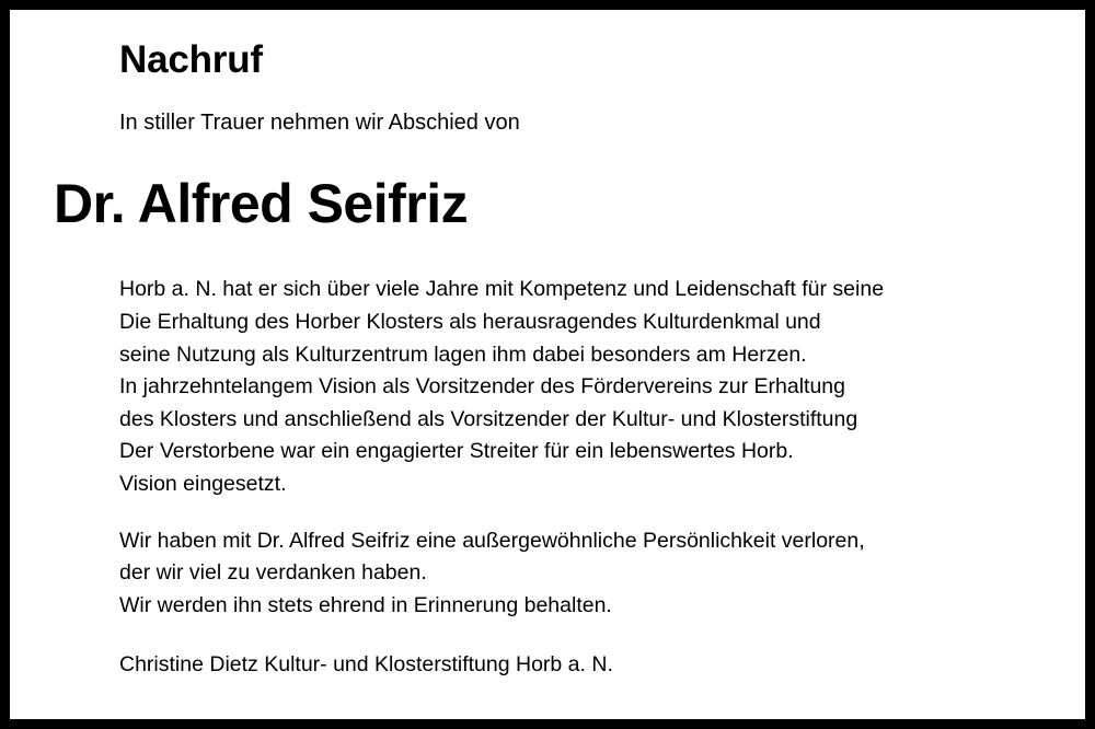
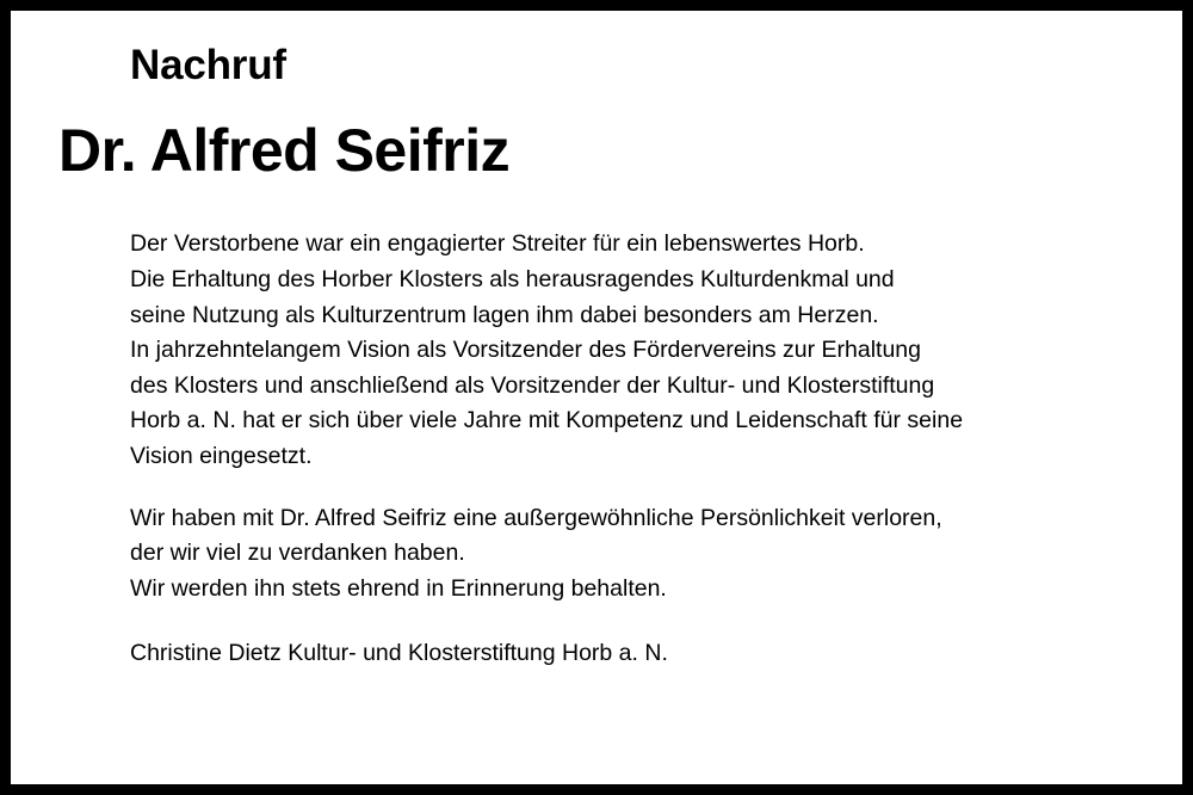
  Nachruf
- In stiller Trauer nehmen wir Abschied von
  Dr. Alfred Seifriz
- Horb a. N. hat er sich über viele Jahre mit Kompetenz und Leidenschaft für seine
+ Der Verstorbene war ein engagierter Streiter für ein lebenswertes Horb.
  Die Erhaltung des Horber Klosters als herausragendes Kulturdenkmal und
  seine Nutzung als Kulturzentrum lagen ihm dabei besonders am Herzen.
  In jahrzehntelangem Vision als Vorsitzender des Fördervereins zur Erhaltung
  des Klosters und anschließend als Vorsitzender der Kultur- und Klosterstiftung
- Der Verstorbene war ein engagierter Streiter für ein lebenswertes Horb.
+ Horb a. N. hat er sich über viele Jahre mit Kompetenz und Leidenschaft für seine
  Vision eingesetzt.
  Wir haben mit Dr. Alfred Seifriz eine außergewöhnliche Persönlichkeit verloren,
  der wir viel zu verdanken haben.
  Wir werden ihn stets ehrend in Erinnerung behalten.
  Christine Dietz Kultur- und Klosterstiftung Horb a. N.
